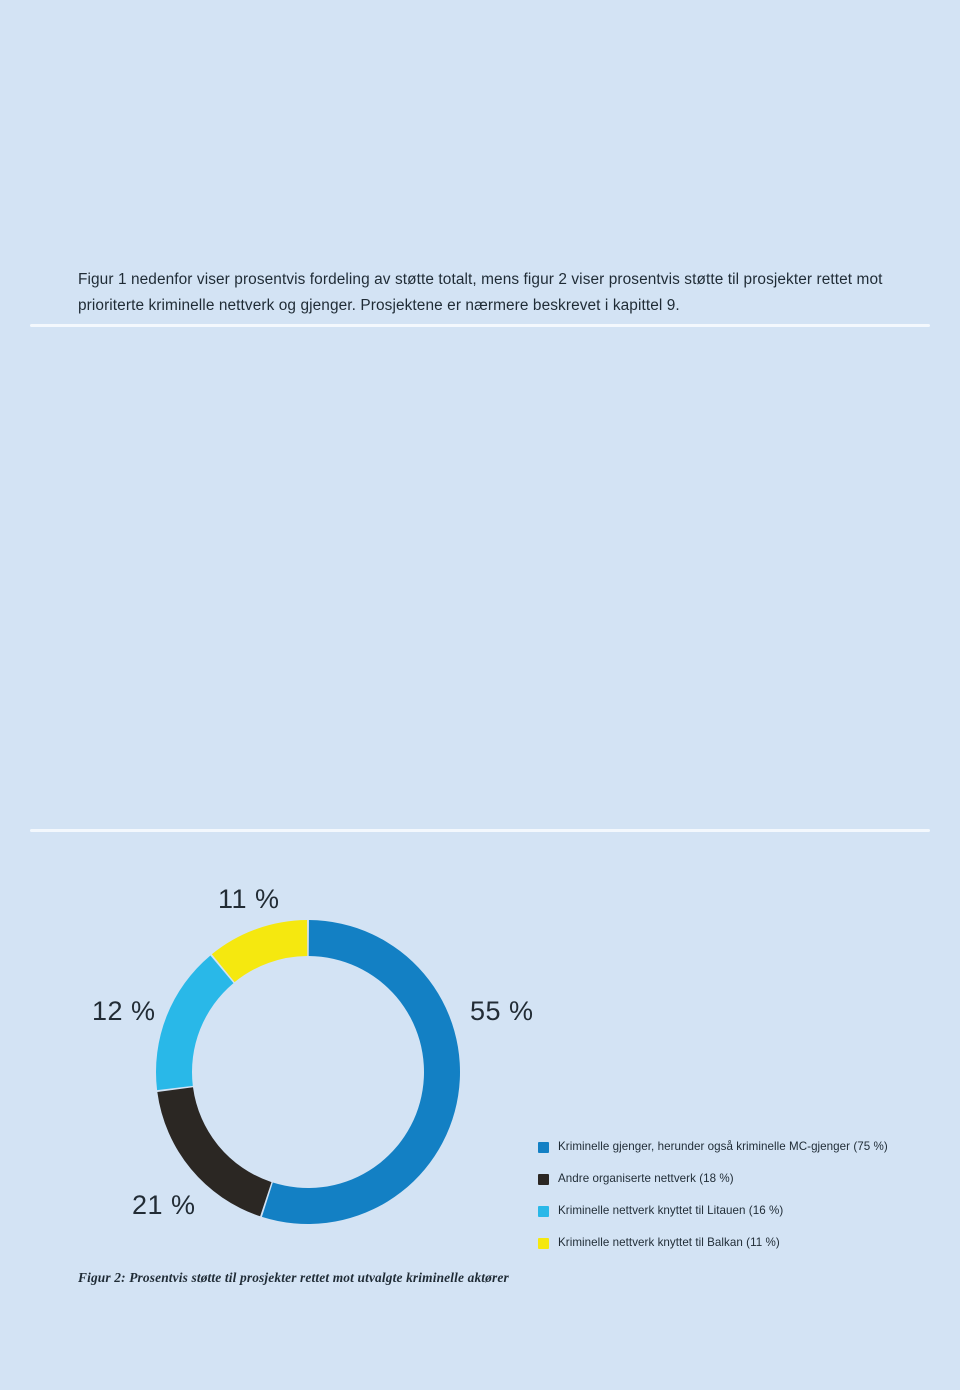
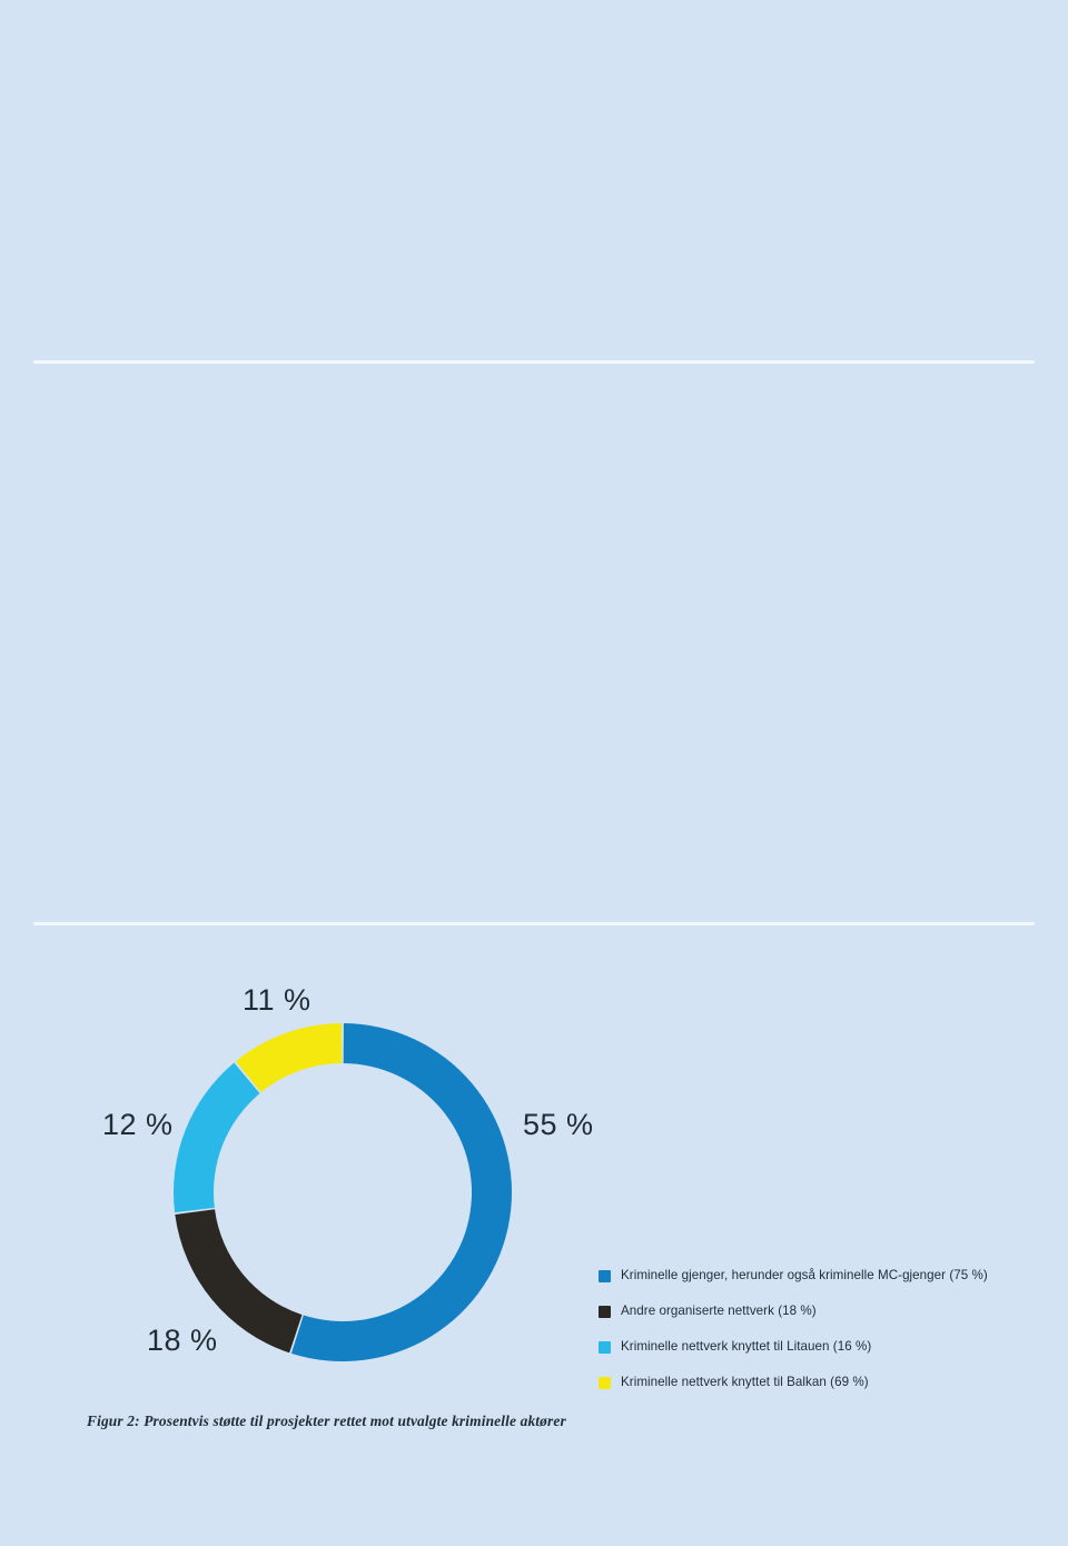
- Figur 1 nedenfor viser prosentvis fordeling av støtte totalt, mens figur 2 viser prosentvis støtte til prosjekter rettet mot prioriterte kriminelle nettverk og gjenger. Prosjektene er nærmere beskrevet i kapittel 9.
  55 %
- 21 %
+ 18 %
  12 %
  11 %
  Kriminelle gjenger, herunder også kriminelle MC-gjenger (75 %)
  Andre organiserte nettverk (18 %)
  Kriminelle nettverk knyttet til Litauen (16 %)
- Kriminelle nettverk knyttet til Balkan (11 %)
+ Kriminelle nettverk knyttet til Balkan (69 %)
  Figur 2: Prosentvis støtte til prosjekter rettet mot utvalgte kriminelle aktører
